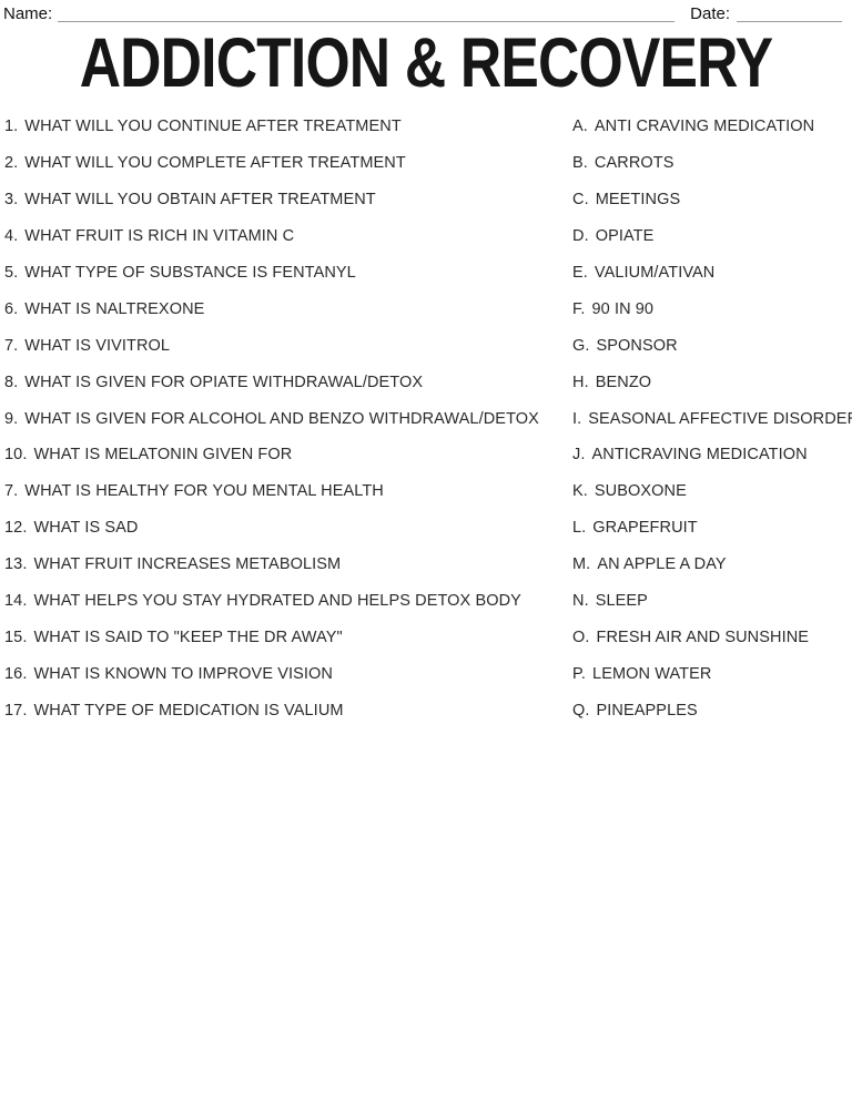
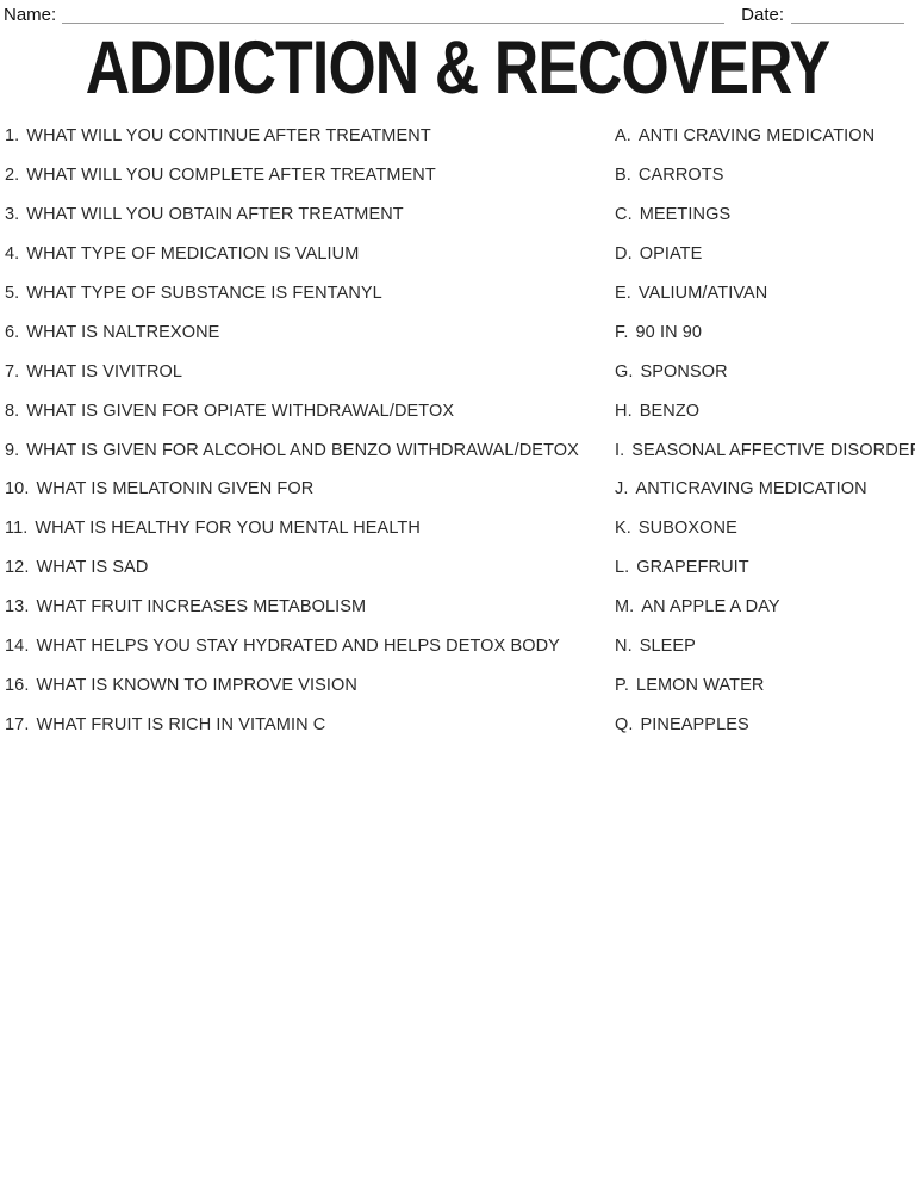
  Name:
  Date:
  ADDICTION & RECOVERY
  1. WHAT WILL YOU CONTINUE AFTER TREATMENT
  A. ANTI CRAVING MEDICATION
  2. WHAT WILL YOU COMPLETE AFTER TREATMENT
  B. CARROTS
  3. WHAT WILL YOU OBTAIN AFTER TREATMENT
  C. MEETINGS
- 4. WHAT FRUIT IS RICH IN VITAMIN C
+ 4. WHAT TYPE OF MEDICATION IS VALIUM
  D. OPIATE
  5. WHAT TYPE OF SUBSTANCE IS FENTANYL
  E. VALIUM/ATIVAN
  6. WHAT IS NALTREXONE
  F. 90 IN 90
  7. WHAT IS VIVITROL
  G. SPONSOR
  8. WHAT IS GIVEN FOR OPIATE WITHDRAWAL/DETOX
  H. BENZO
  9. WHAT IS GIVEN FOR ALCOHOL AND BENZO WITHDRAWAL/DETOX
  I. SEASONAL AFFECTIVE DISORDE
  10. WHAT IS MELATONIN GIVEN FOR
  J. ANTICRAVING MEDICATION
- 7. WHAT IS HEALTHY FOR YOU MENTAL HEALTH
+ 11. WHAT IS HEALTHY FOR YOU MENTAL HEALTH
  K. SUBOXONE
  12. WHAT IS SAD
  L. GRAPEFRUIT
  13. WHAT FRUIT INCREASES METABOLISM
  M. AN APPLE A DAY
  14. WHAT HELPS YOU STAY HYDRATED AND HELPS DETOX BODY
  N. SLEEP
- 15. WHAT IS SAID TO "KEEP THE DR AWAY"
- O. FRESH AIR AND SUNSHINE
  16. WHAT IS KNOWN TO IMPROVE VISION
  P. LEMON WATER
- 17. WHAT TYPE OF MEDICATION IS VALIUM
+ 17. WHAT FRUIT IS RICH IN VITAMIN C
  Q. PINEAPPLES
